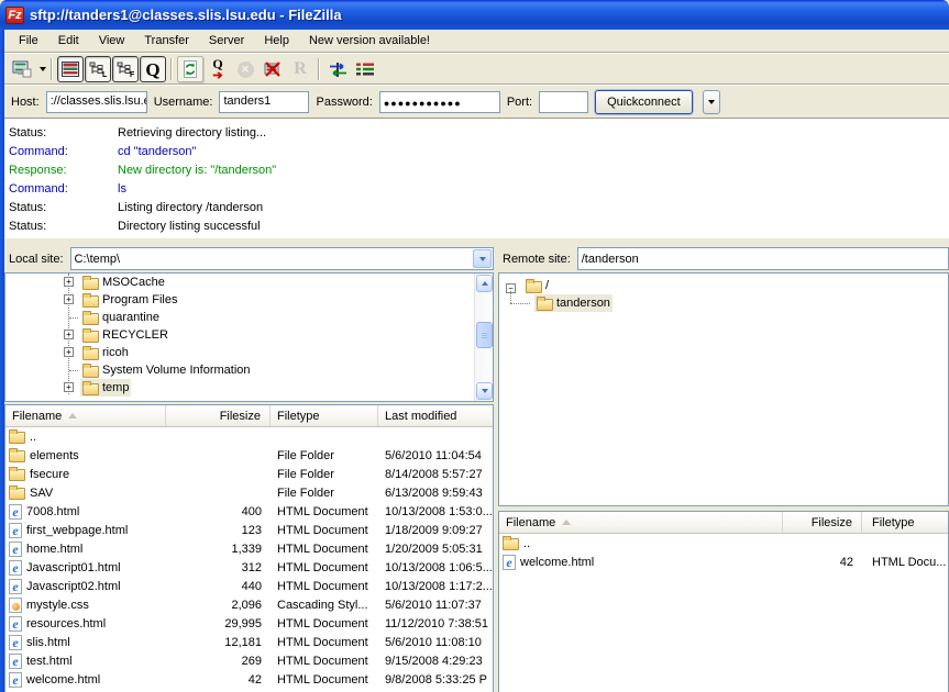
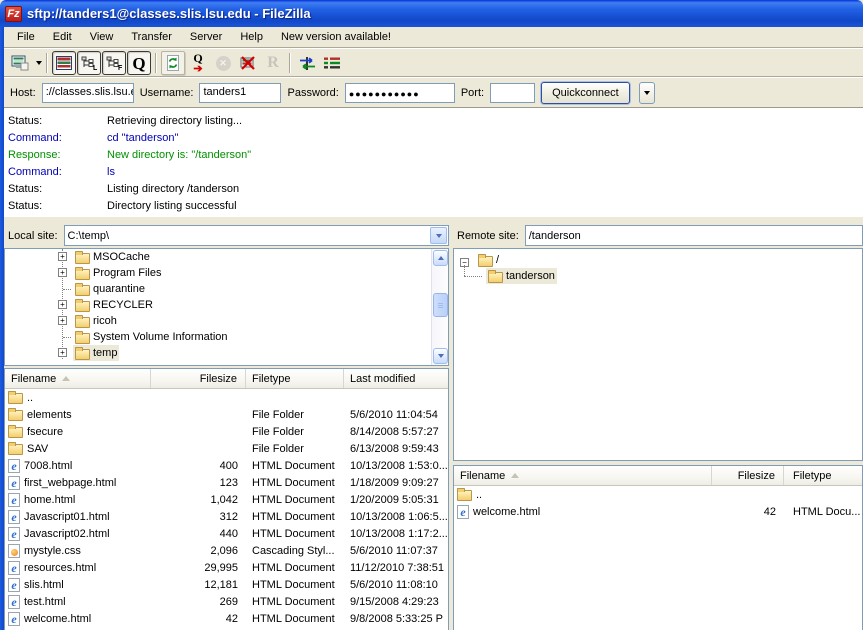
  Fz
  sftp://tanders1@classes.slis.lsu.edu - FileZilla
  File
  Edit
  View
  Transfer
  Server
  Help
  New version available!
  Q
  Q
  ➔
  ✕
  R
  Host:
  ://classes.slis.lsu.
  Username:
  tanders1
  Password:
  ●●●●●●●●●●●
  Port:
  Quickconnect
  Status:
  Retrieving directory listing...
  Command:
  cd "tanderson"
  Response:
  New directory is: "/tanderson"
  Command:
  ls
  Status:
  Listing directory /tanderson
  Status:
  Directory listing successful
  Local site:
  C:\temp\
  +
  MSOCache
  +
  Program Files
  quarantine
  +
  RECYCLER
  +
  ricoh
  System Volume Information
  +
  temp
  Filename
  Filesize
  Filetype
  Last modified
  ..
  elements
  File Folder
  5/6/2010 11:04:54
  fsecure
  File Folder
  8/14/2008 5:57:27
  SAV
  File Folder
  6/13/2008 9:59:43
  7008.html
  400
  HTML Document
  10/13/2008 1:53:0...
  first_webpage.html
  123
  HTML Document
  1/18/2009 9:09:27
  home.html
- 1,339
+ 1,042
  HTML Document
  1/20/2009 5:05:31
  Javascript01.html
  312
  HTML Document
  10/13/2008 1:06:5...
  Javascript02.html
  440
  HTML Document
  10/13/2008 1:17:2...
  mystyle.css
  2,096
  Cascading Styl...
  5/6/2010 11:07:37
  resources.html
  29,995
  HTML Document
  11/12/2010 7:38:51
  slis.html
  12,181
  HTML Document
  5/6/2010 11:08:10
  test.html
  269
  HTML Document
  9/15/2008 4:29:23
  welcome.html
  42
  HTML Document
  9/8/2008 5:33:25 P
  Remote site:
  /tanderson
  −
  /
  tanderson
  Filename
  Filesize
  Filetype
  ..
  welcome.html
  42
  HTML Docu...
